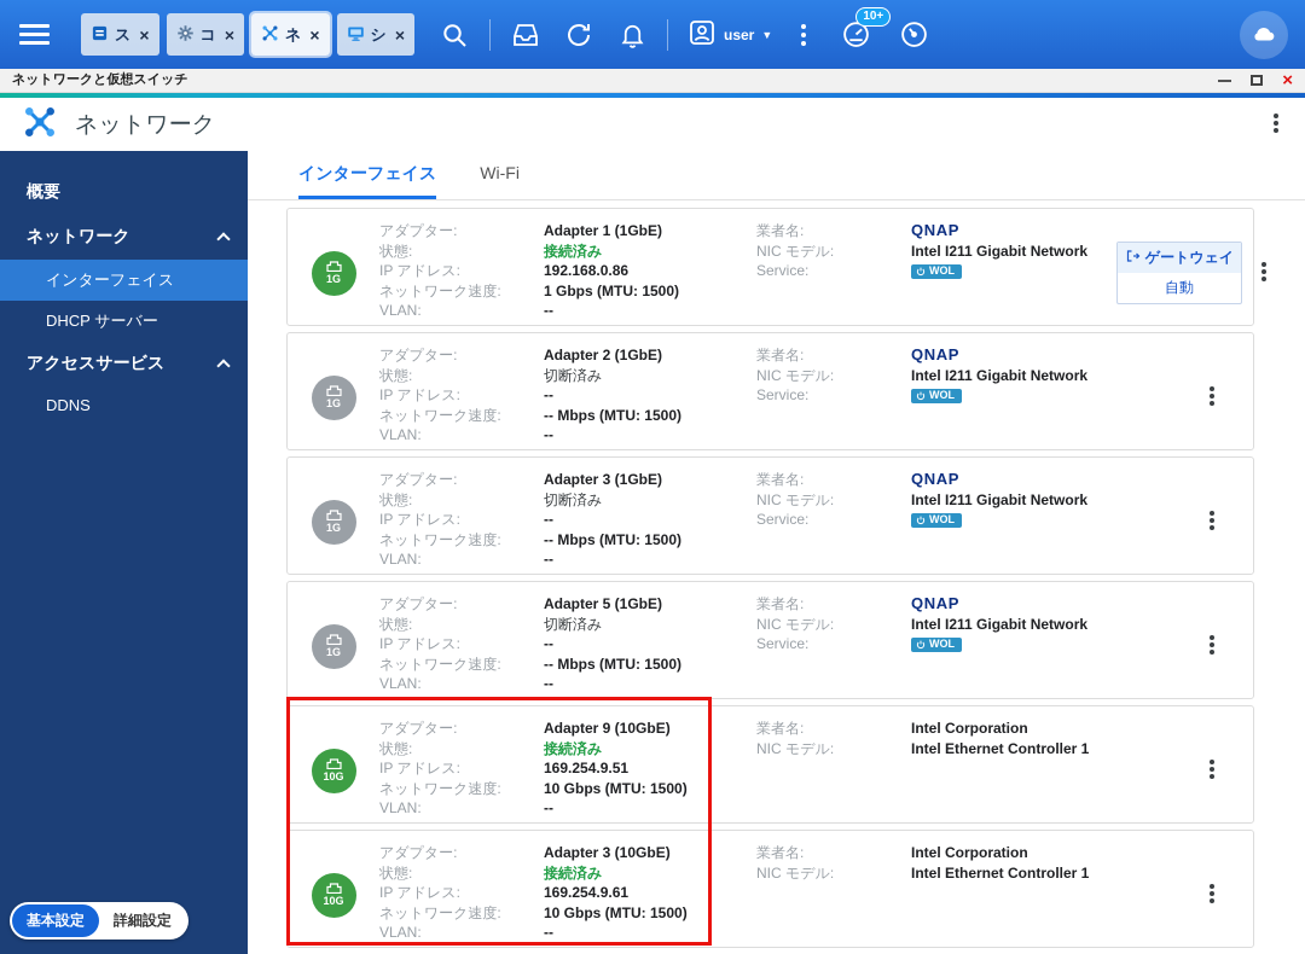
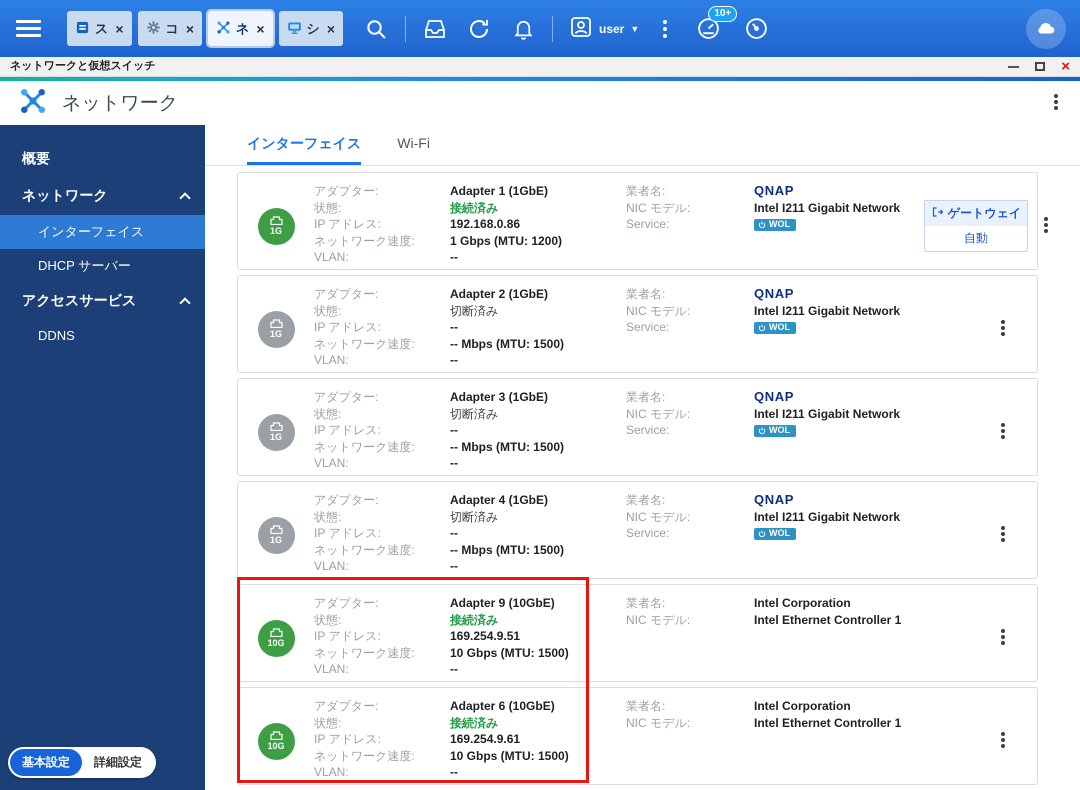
  ス
  ×
  コ
  ×
  ネ
  ×
  シ
  ×
  user
  ▼
  10+
  ネットワークと仮想スイッチ
  ×
  ネットワーク
  概要
  ネットワーク
  インターフェイス
  DHCP サーバー
  アクセスサービス
  DDNS
  基本設定
  詳細設定
  インターフェイス
  Wi-Fi
  1G
  アダプター:
  状態:
  IP アドレス:
  ネットワーク速度:
  VLAN:
  Adapter 1 (1GbE)
  接続済み
  192.168.0.86
- 1 Gbps (MTU: 1500)
+ 1 Gbps (MTU: 1200)
  --
  業者名:
  NIC モデル:
  Service:
  QNAP
  Intel I211 Gigabit Network
  WOL
  ゲートウェイ
  自動
  1G
  アダプター:
  状態:
  IP アドレス:
  ネットワーク速度:
  VLAN:
  Adapter 2 (1GbE)
  切断済み
  --
  -- Mbps (MTU: 1500)
  --
  業者名:
  NIC モデル:
  Service:
  QNAP
  Intel I211 Gigabit Network
  WOL
  1G
  アダプター:
  状態:
  IP アドレス:
  ネットワーク速度:
  VLAN:
  Adapter 3 (1GbE)
  切断済み
  --
  -- Mbps (MTU: 1500)
  --
  業者名:
  NIC モデル:
  Service:
  QNAP
  Intel I211 Gigabit Network
  WOL
  1G
  アダプター:
  状態:
  IP アドレス:
  ネットワーク速度:
  VLAN:
- Adapter 5 (1GbE)
+ Adapter 4 (1GbE)
  切断済み
  --
  -- Mbps (MTU: 1500)
  --
  業者名:
  NIC モデル:
  Service:
  QNAP
  Intel I211 Gigabit Network
  WOL
  10G
  アダプター:
  状態:
  IP アドレス:
  ネットワーク速度:
  VLAN:
  Adapter 9 (10GbE)
  接続済み
  169.254.9.51
  10 Gbps (MTU: 1500)
  --
  業者名:
  NIC モデル:
  Intel Corporation
  Intel Ethernet Controller 1
  10G
  アダプター:
  状態:
  IP アドレス:
  ネットワーク速度:
  VLAN:
- Adapter 3 (10GbE)
+ Adapter 6 (10GbE)
  接続済み
  169.254.9.61
  10 Gbps (MTU: 1500)
  --
  業者名:
  NIC モデル:
  Intel Corporation
  Intel Ethernet Controller 1
